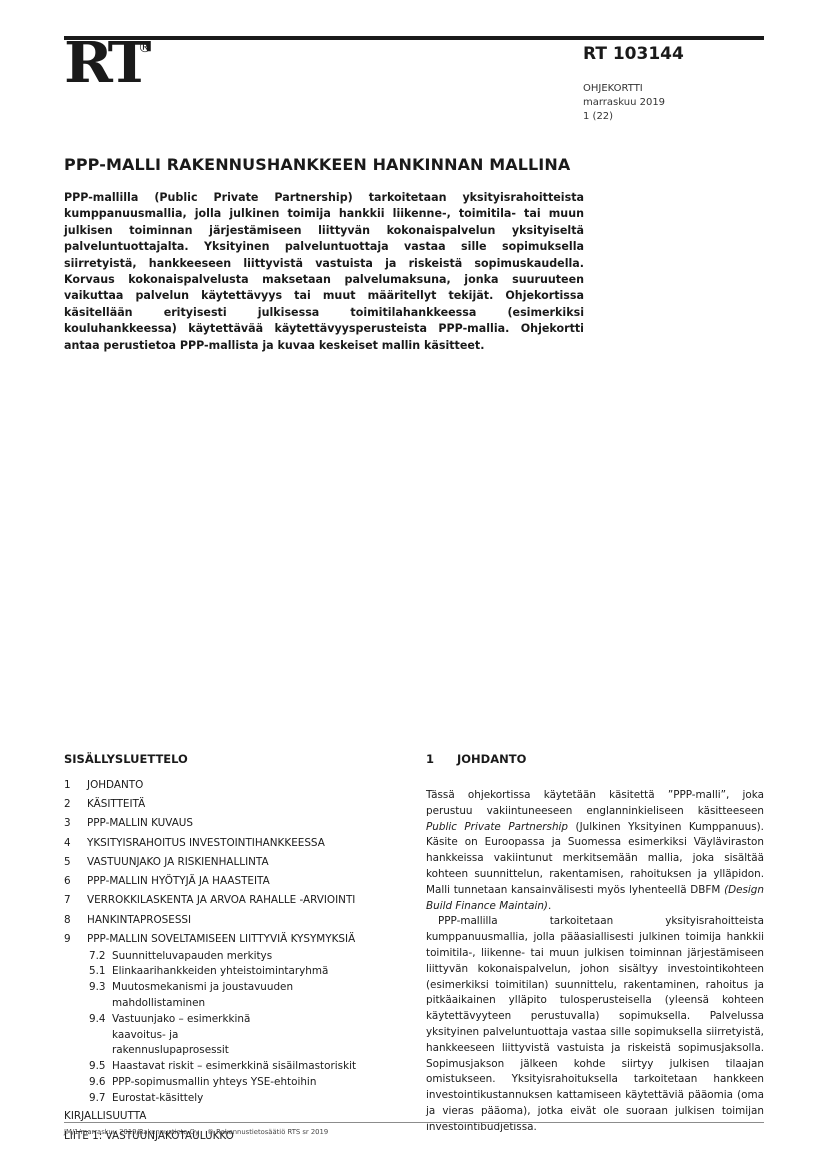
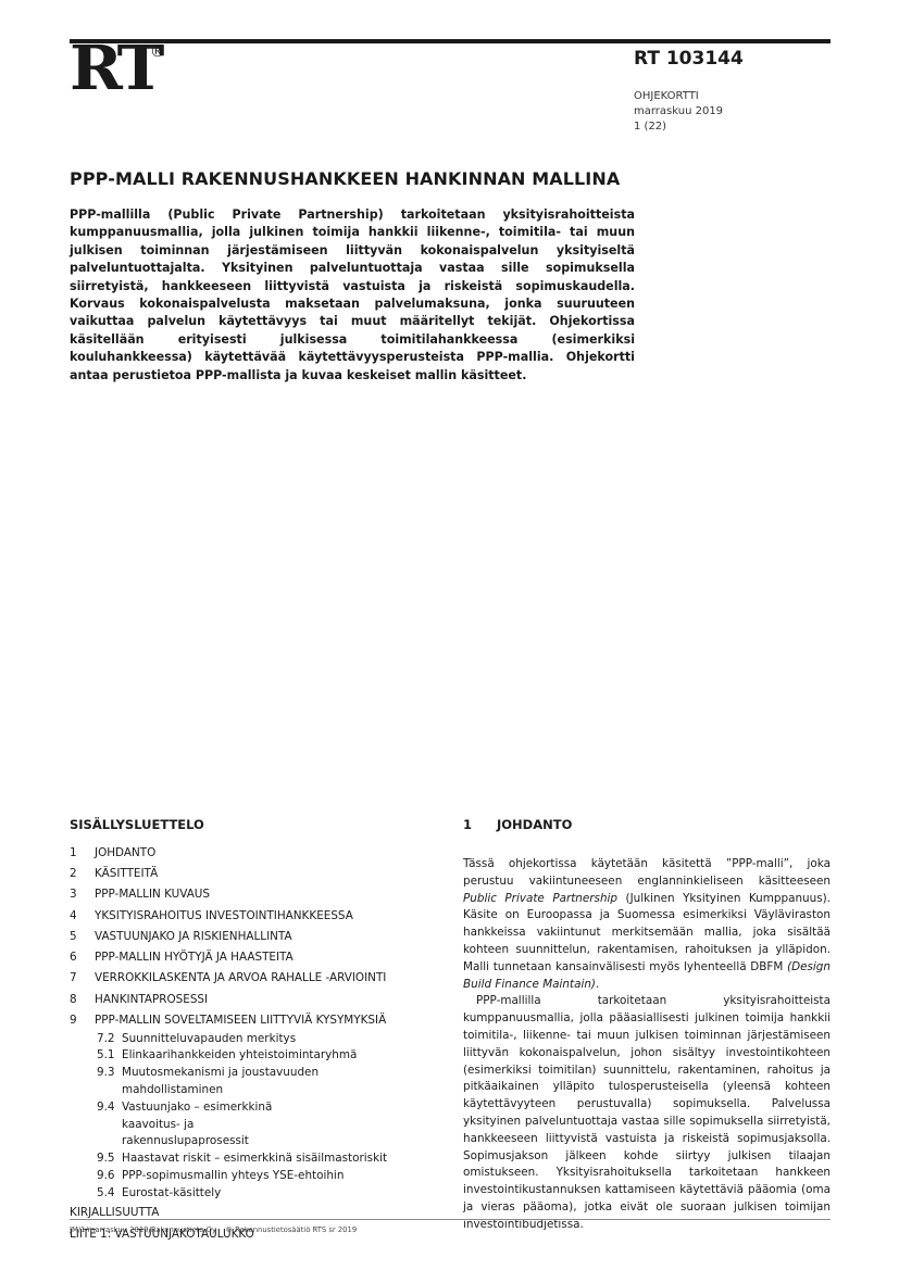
  RT
  ®
  RT 103144
  OHJEKORTTI
  marraskuu 2019
  1 (22)
  PPP-MALLI RAKENNUSHANKKEEN HANKINNAN MALLINA
  PPP-mallilla (Public Private Partnership) tarkoitetaan yksityisrahoitteista kumppanuusmallia, jolla julkinen toimija hankkii liikenne-, toimitila- tai muun julkisen toiminnan järjestämiseen liittyvän kokonaispalvelun yksityiseltä palveluntuottajalta. Yksityinen palveluntuottaja vastaa sille sopimuksella siirretyistä, hankkeeseen liittyvistä vastuista ja riskeistä sopimuskaudella. Korvaus kokonaispalvelusta maksetaan palvelumaksuna, jonka suuruuteen vaikuttaa palvelun käytettävyys tai muut määritellyt tekijät. Ohjekortissa käsitellään erityisesti julkisessa toimitilahankkeessa (esimerkiksi kouluhankkeessa) käytettävää käytettävyysperusteista PPP-mallia. Ohjekortti antaa perustietoa PPP-mallista ja kuvaa keskeiset mallin käsitteet.
  SISÄLLYSLUETTELO
  1
  JOHDANTO
  2
  KÄSITTEITÄ
  3
  PPP-MALLIN KUVAUS
  4
  YKSITYISRAHOITUS INVESTOINTIHANKKEESSA
  5
  VASTUUNJAKO JA RISKIENHALLINTA
  6
  PPP-MALLIN HYÖTYJÄ JA HAASTEITA
  7
  VERROKKILASKENTA JA ARVOA RAHALLE -ARVIOINTI
  8
  HANKINTAPROSESSI
  9
  PPP-MALLIN SOVELTAMISEEN LIITTYVIÄ KYSYMYKSIÄ
  7.2
  Suunnitteluvapauden merkitys
  5.1
  Elinkaarihankkeiden yhteistoimintaryhmä
  9.3
  Muutosmekanismi ja joustavuuden mahdollistaminen
  9.4
  Vastuunjako – esimerkkinä kaavoitus- ja rakennuslupaprosessit
  9.5
  Haastavat riskit – esimerkkinä sisäilmastoriskit
  9.6
  PPP-sopimusmallin yhteys YSE-ehtoihin
- 9.7
+ 5.4
  Eurostat-käsittely
  KIRJALLISUUTTA
  LIITE 1: VASTUUNJAKOTAULUKKO
  1
  JOHDANTO
  Tässä ohjekortissa käytetään käsitettä ”PPP-malli”, joka perustuu vakiintuneeseen englanninkieliseen käsitteeseen Public Private Partnership (Julkinen Yksityinen Kumppanuus). Käsite on Euroopassa ja Suomessa esimerkiksi Väyläviraston hankkeissa vakiintunut merkitsemään mallia, joka sisältää kohteen suunnittelun, rakentamisen, rahoituksen ja ylläpidon. Malli tunnetaan kansainvälisesti myös lyhenteellä DBFM (Design Build Finance Maintain).
  PPP-mallilla tarkoitetaan yksityisrahoitteista kumppanuusmallia, jolla pääasiallisesti julkinen toimija hankkii toimitila-, liikenne- tai muun julkisen toiminnan järjestämiseen liittyvän kokonaispalvelun, johon sisältyy investointikohteen (esimerkiksi toimitilan) suunnittelu, rakentaminen, rahoitus ja pitkäaikainen ylläpito tulosperusteisella (yleensä kohteen käytettävyyteen perustuvalla) sopimuksella. Palvelussa yksityinen palveluntuottaja vastaa sille sopimuksella siirretyistä, hankkeeseen liittyvistä vastuista ja riskeistä sopimusjaksolla. Sopimusjakson jälkeen kohde siirtyy julkisen tilaajan omistukseen. Yksityisrahoituksella tarkoitetaan hankkeen investointikustannuksen kattamiseen käytettäviä pääomia (oma ja vieras pääoma), jotka eivät ole suoraan julkisen toimijan investointibudjetissa.
  JM/1/marraskuu 2019/Rakennustieto Oy © Rakennustietosäätiö RTS sr 2019
